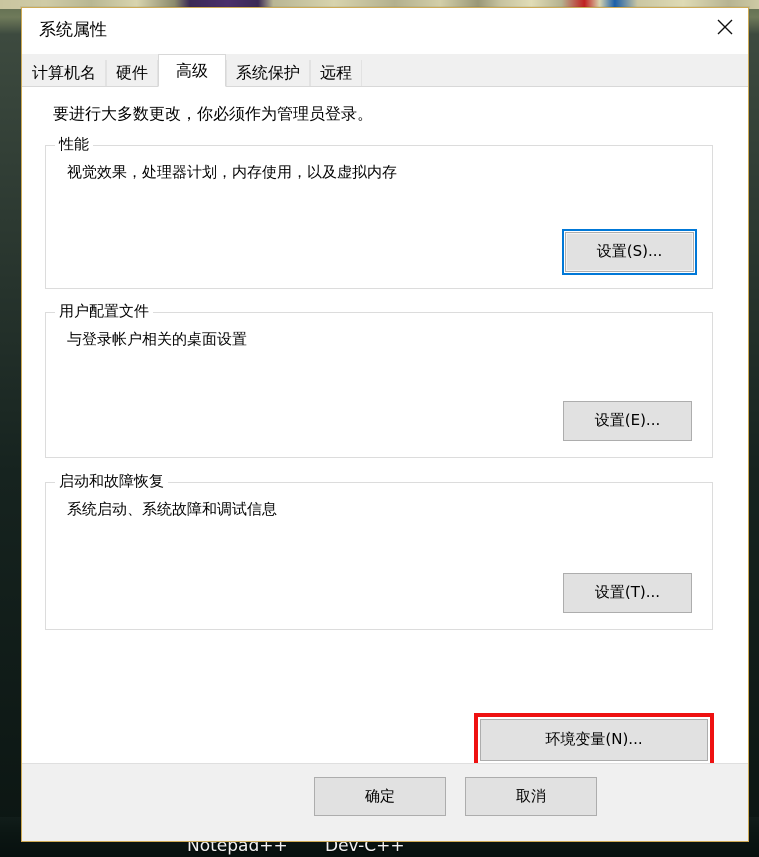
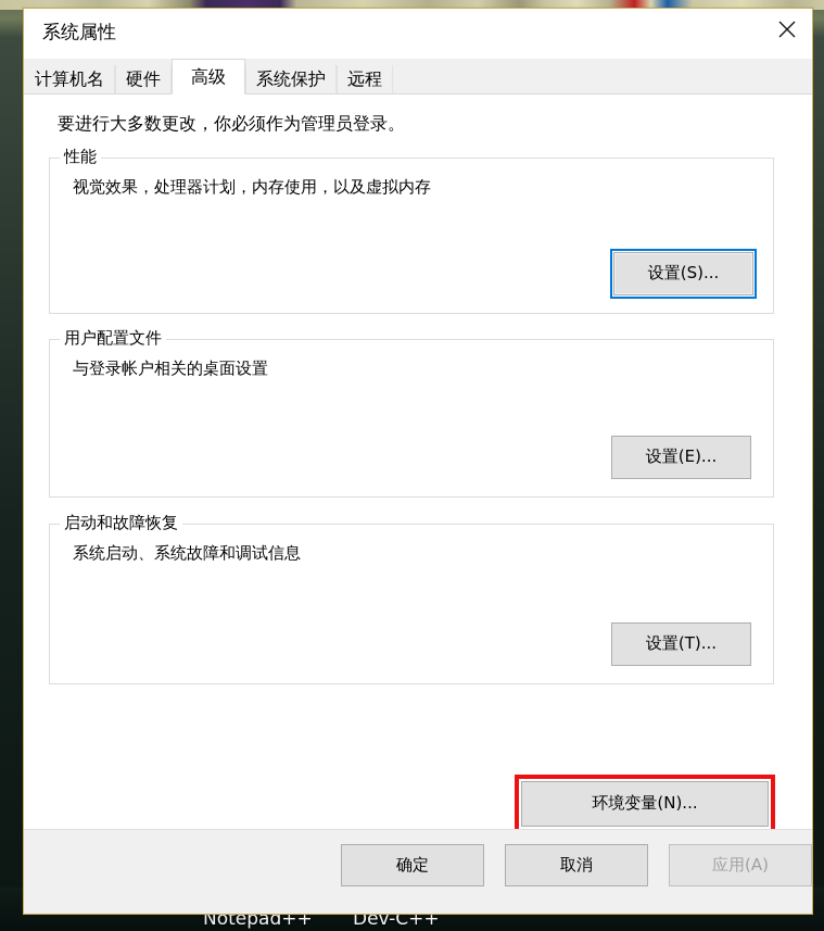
  Notepad++
  Dev-C++
  系统属性
  计算机名
  硬件
  高级
  系统保护
  远程
  要进行大多数更改，你必须作为管理员登录。
  性能
  视觉效果，处理器计划，内存使用，以及虚拟内存
  设置(S)...
  用户配置文件
  与登录帐户相关的桌面设置
  设置(E)...
  启动和故障恢复
  系统启动、系统故障和调试信息
  设置(T)...
  环境变量(N)...
  确定
  取消
+ 应用(A)
